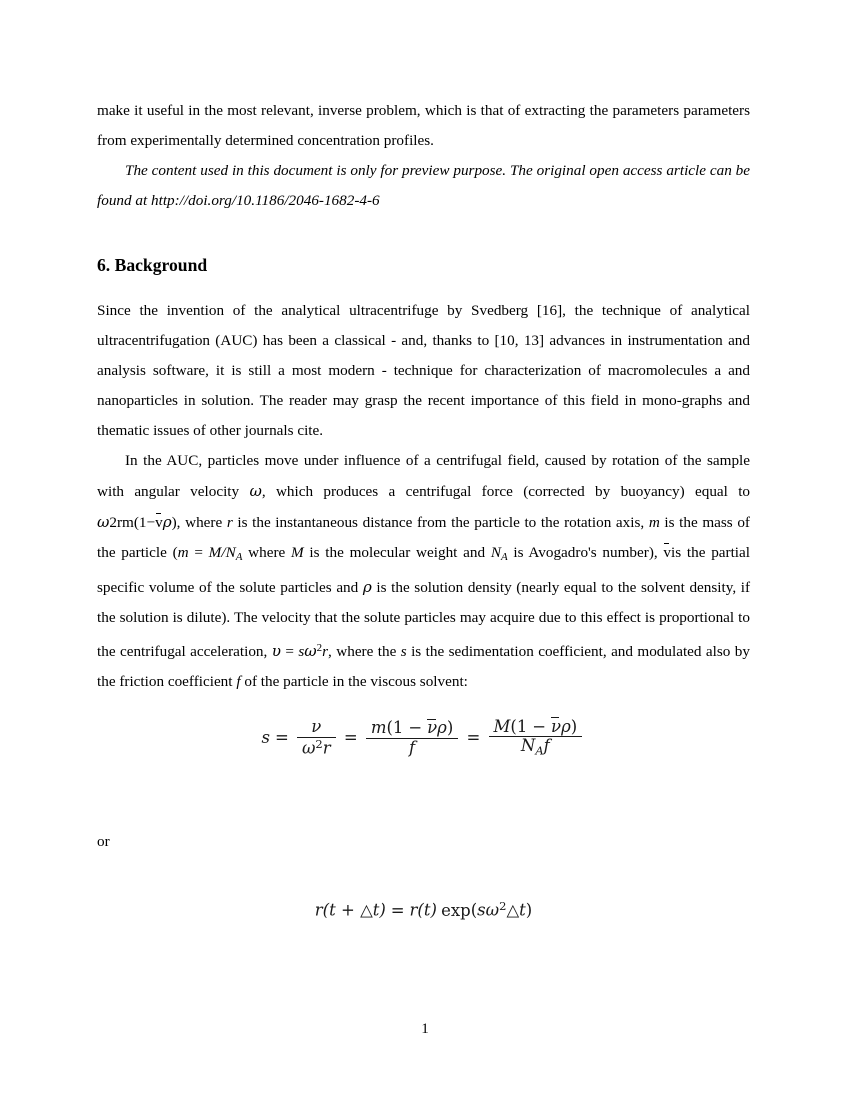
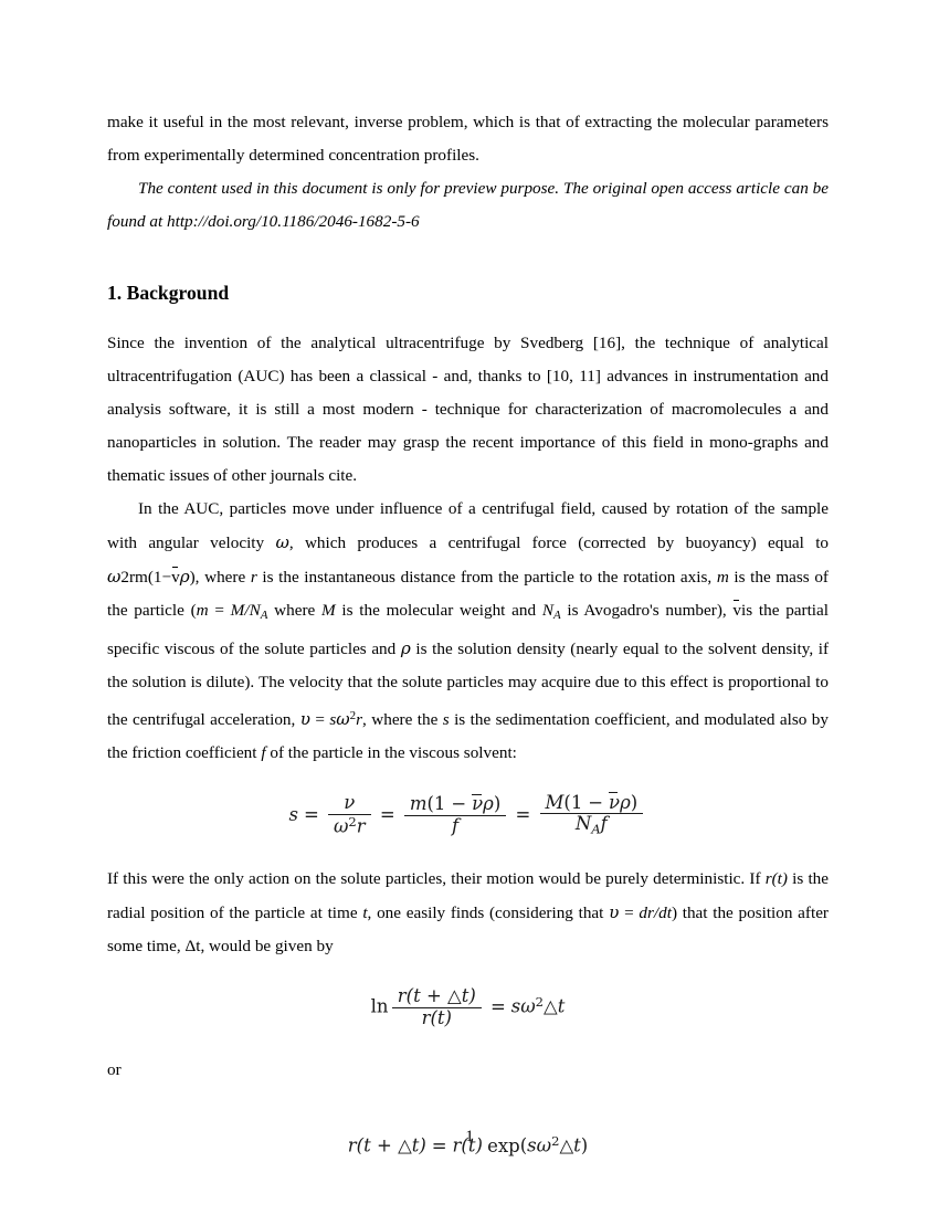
- make it useful in the most relevant, inverse problem, which is that of extracting the parameters parameters from experimentally determined concentration profiles.
+ make it useful in the most relevant, inverse problem, which is that of extracting the molecular parameters from experimentally determined concentration profiles.
- The content used in this document is only for preview purpose. The original open access article can be found at http://doi.org/10.1186/2046-1682-4-6
+ The content used in this document is only for preview purpose. The original open access article can be found at http://doi.org/10.1186/2046-1682-5-6
- 6. Background
+ 1. Background
- Since the invention of the analytical ultracentrifuge by Svedberg [16], the technique of analytical ultracentrifugation (AUC) has been a classical - and, thanks to [10, 13] advances in instrumentation and analysis software, it is still a most modern - technique for characterization of macromolecules a and nanoparticles in solution. The reader may grasp the recent importance of this field in mono-graphs and thematic issues of other journals cite.
+ Since the invention of the analytical ultracentrifuge by Svedberg [16], the technique of analytical ultracentrifugation (AUC) has been a classical - and, thanks to [10, 11] advances in instrumentation and analysis software, it is still a most modern - technique for characterization of macromolecules a and nanoparticles in solution. The reader may grasp the recent importance of this field in mono-graphs and thematic issues of other journals cite.
- In the AUC, particles move under influence of a centrifugal field, caused by rotation of the sample with angular velocity ω, which produces a centrifugal force (corrected by buoyancy) equal to ω2rm(1−vρ), where r is the instantaneous distance from the particle to the rotation axis, m is the mass of the particle (m = M/NA where M is the molecular weight and NA is Avogadro's number), vis the partial specific volume of the solute particles and ρ is the solution density (nearly equal to the solvent density, if the solution is dilute). The velocity that the solute particles may acquire due to this effect is proportional to the centrifugal acceleration, υ = sω2r, where the s is the sedimentation coefficient, and modulated also by the friction coefficient f of the particle in the viscous solvent:
+ In the AUC, particles move under influence of a centrifugal field, caused by rotation of the sample with angular velocity ω, which produces a centrifugal force (corrected by buoyancy) equal to ω2rm(1−vρ), where r is the instantaneous distance from the particle to the rotation axis, m is the mass of the particle (m = M/NA where M is the molecular weight and NA is Avogadro's number), vis the partial specific viscous of the solute particles and ρ is the solution density (nearly equal to the solvent density, if the solution is dilute). The velocity that the solute particles may acquire due to this effect is proportional to the centrifugal acceleration, υ = sω2r, where the s is the sedimentation coefficient, and modulated also by the friction coefficient f of the particle in the viscous solvent:
  s =
  ν
  ω2r
  =
  m(1 − νρ)
  f
  =
  M(1 − νρ)
  NAf
+ If this were the only action on the solute particles, their motion would be purely deterministic. If r(t) is the radial position of the particle at time t, one easily finds (considering that υ = dr/dt) that the position after some time, Δt, would be given by
+ ln
+ r(t + △t)
+ r(t)
+ = sω2△t
  or
  r(t + △t) = r(t) exp(sω2△t)
  1
